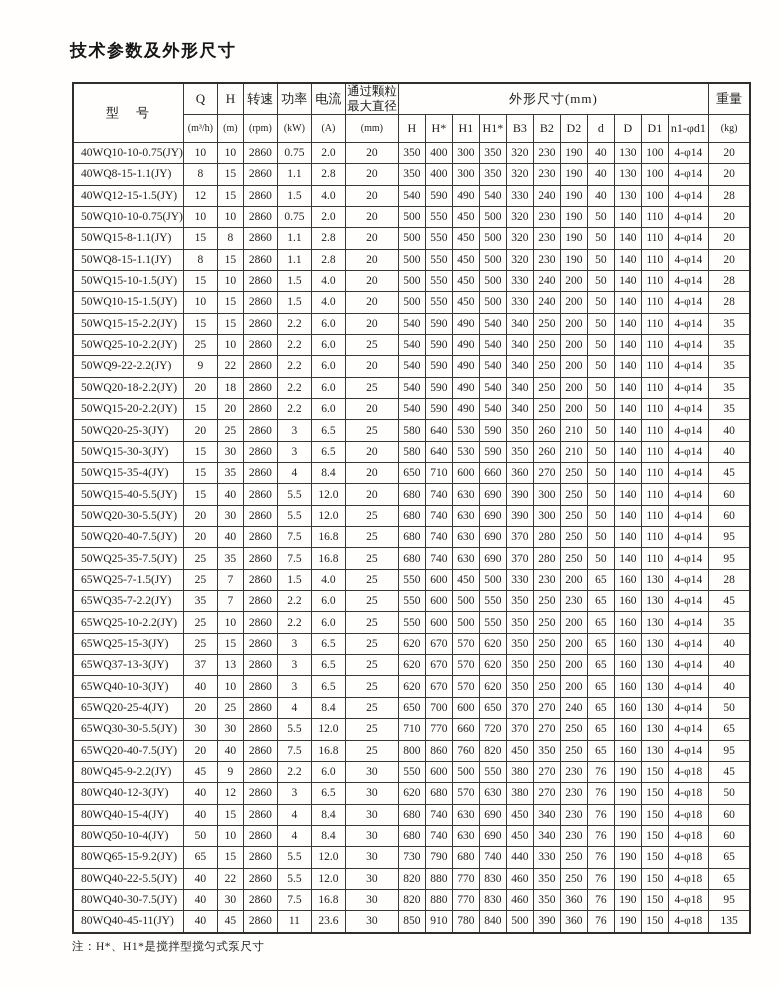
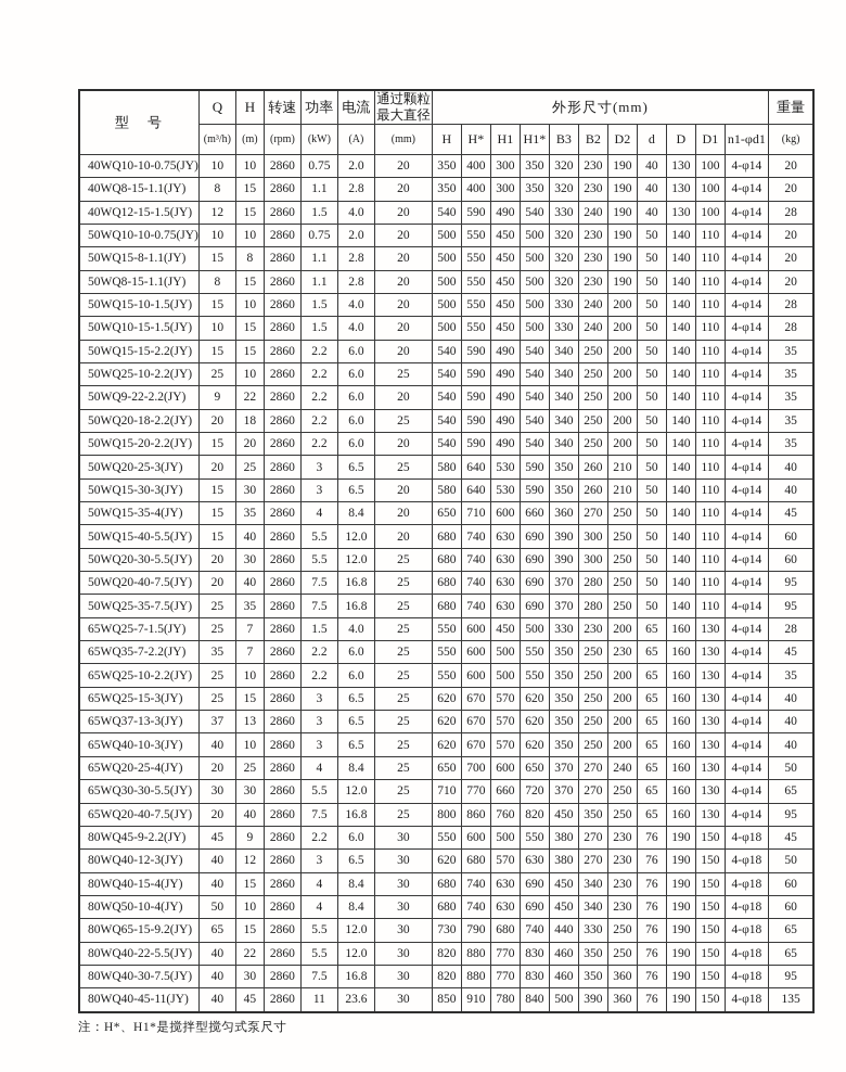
- 技术参数及外形尺寸
  型 号	Q	H	转速	功率	电流	通过颗粒 最大直径	外形尺寸(mm)	重量
  (m³/h)	(m)	(rpm)	(kW)	(A)	(mm)	H	H*	H1	H1*	B3	B2	D2	d	D	D1	n1-φd1	(kg)
  40WQ10-10-0.75(JY)	10	10	2860	0.75	2.0	20	350	400	300	350	320	230	190	40	130	100	4-φ14	20
  40WQ8-15-1.1(JY)	8	15	2860	1.1	2.8	20	350	400	300	350	320	230	190	40	130	100	4-φ14	20
  40WQ12-15-1.5(JY)	12	15	2860	1.5	4.0	20	540	590	490	540	330	240	190	40	130	100	4-φ14	28
  50WQ10-10-0.75(JY)	10	10	2860	0.75	2.0	20	500	550	450	500	320	230	190	50	140	110	4-φ14	20
  50WQ15-8-1.1(JY)	15	8	2860	1.1	2.8	20	500	550	450	500	320	230	190	50	140	110	4-φ14	20
  50WQ8-15-1.1(JY)	8	15	2860	1.1	2.8	20	500	550	450	500	320	230	190	50	140	110	4-φ14	20
  50WQ15-10-1.5(JY)	15	10	2860	1.5	4.0	20	500	550	450	500	330	240	200	50	140	110	4-φ14	28
  50WQ10-15-1.5(JY)	10	15	2860	1.5	4.0	20	500	550	450	500	330	240	200	50	140	110	4-φ14	28
  50WQ15-15-2.2(JY)	15	15	2860	2.2	6.0	20	540	590	490	540	340	250	200	50	140	110	4-φ14	35
  50WQ25-10-2.2(JY)	25	10	2860	2.2	6.0	25	540	590	490	540	340	250	200	50	140	110	4-φ14	35
  50WQ9-22-2.2(JY)	9	22	2860	2.2	6.0	20	540	590	490	540	340	250	200	50	140	110	4-φ14	35
  50WQ20-18-2.2(JY)	20	18	2860	2.2	6.0	25	540	590	490	540	340	250	200	50	140	110	4-φ14	35
  50WQ15-20-2.2(JY)	15	20	2860	2.2	6.0	20	540	590	490	540	340	250	200	50	140	110	4-φ14	35
  50WQ20-25-3(JY)	20	25	2860	3	6.5	25	580	640	530	590	350	260	210	50	140	110	4-φ14	40
  50WQ15-30-3(JY)	15	30	2860	3	6.5	20	580	640	530	590	350	260	210	50	140	110	4-φ14	40
  50WQ15-35-4(JY)	15	35	2860	4	8.4	20	650	710	600	660	360	270	250	50	140	110	4-φ14	45
  50WQ15-40-5.5(JY)	15	40	2860	5.5	12.0	20	680	740	630	690	390	300	250	50	140	110	4-φ14	60
  50WQ20-30-5.5(JY)	20	30	2860	5.5	12.0	25	680	740	630	690	390	300	250	50	140	110	4-φ14	60
  50WQ20-40-7.5(JY)	20	40	2860	7.5	16.8	25	680	740	630	690	370	280	250	50	140	110	4-φ14	95
  50WQ25-35-7.5(JY)	25	35	2860	7.5	16.8	25	680	740	630	690	370	280	250	50	140	110	4-φ14	95
  65WQ25-7-1.5(JY)	25	7	2860	1.5	4.0	25	550	600	450	500	330	230	200	65	160	130	4-φ14	28
  65WQ35-7-2.2(JY)	35	7	2860	2.2	6.0	25	550	600	500	550	350	250	230	65	160	130	4-φ14	45
  65WQ25-10-2.2(JY)	25	10	2860	2.2	6.0	25	550	600	500	550	350	250	200	65	160	130	4-φ14	35
  65WQ25-15-3(JY)	25	15	2860	3	6.5	25	620	670	570	620	350	250	200	65	160	130	4-φ14	40
  65WQ37-13-3(JY)	37	13	2860	3	6.5	25	620	670	570	620	350	250	200	65	160	130	4-φ14	40
  65WQ40-10-3(JY)	40	10	2860	3	6.5	25	620	670	570	620	350	250	200	65	160	130	4-φ14	40
  65WQ20-25-4(JY)	20	25	2860	4	8.4	25	650	700	600	650	370	270	240	65	160	130	4-φ14	50
  65WQ30-30-5.5(JY)	30	30	2860	5.5	12.0	25	710	770	660	720	370	270	250	65	160	130	4-φ14	65
  65WQ20-40-7.5(JY)	20	40	2860	7.5	16.8	25	800	860	760	820	450	350	250	65	160	130	4-φ14	95
  80WQ45-9-2.2(JY)	45	9	2860	2.2	6.0	30	550	600	500	550	380	270	230	76	190	150	4-φ18	45
  80WQ40-12-3(JY)	40	12	2860	3	6.5	30	620	680	570	630	380	270	230	76	190	150	4-φ18	50
  80WQ40-15-4(JY)	40	15	2860	4	8.4	30	680	740	630	690	450	340	230	76	190	150	4-φ18	60
  80WQ50-10-4(JY)	50	10	2860	4	8.4	30	680	740	630	690	450	340	230	76	190	150	4-φ18	60
  80WQ65-15-9.2(JY)	65	15	2860	5.5	12.0	30	730	790	680	740	440	330	250	76	190	150	4-φ18	65
  80WQ40-22-5.5(JY)	40	22	2860	5.5	12.0	30	820	880	770	830	460	350	250	76	190	150	4-φ18	65
  80WQ40-30-7.5(JY)	40	30	2860	7.5	16.8	30	820	880	770	830	460	350	360	76	190	150	4-φ18	95
  80WQ40-45-11(JY)	40	45	2860	11	23.6	30	850	910	780	840	500	390	360	76	190	150	4-φ18	135
  注：H*、H1*是搅拌型搅匀式泵尺寸
